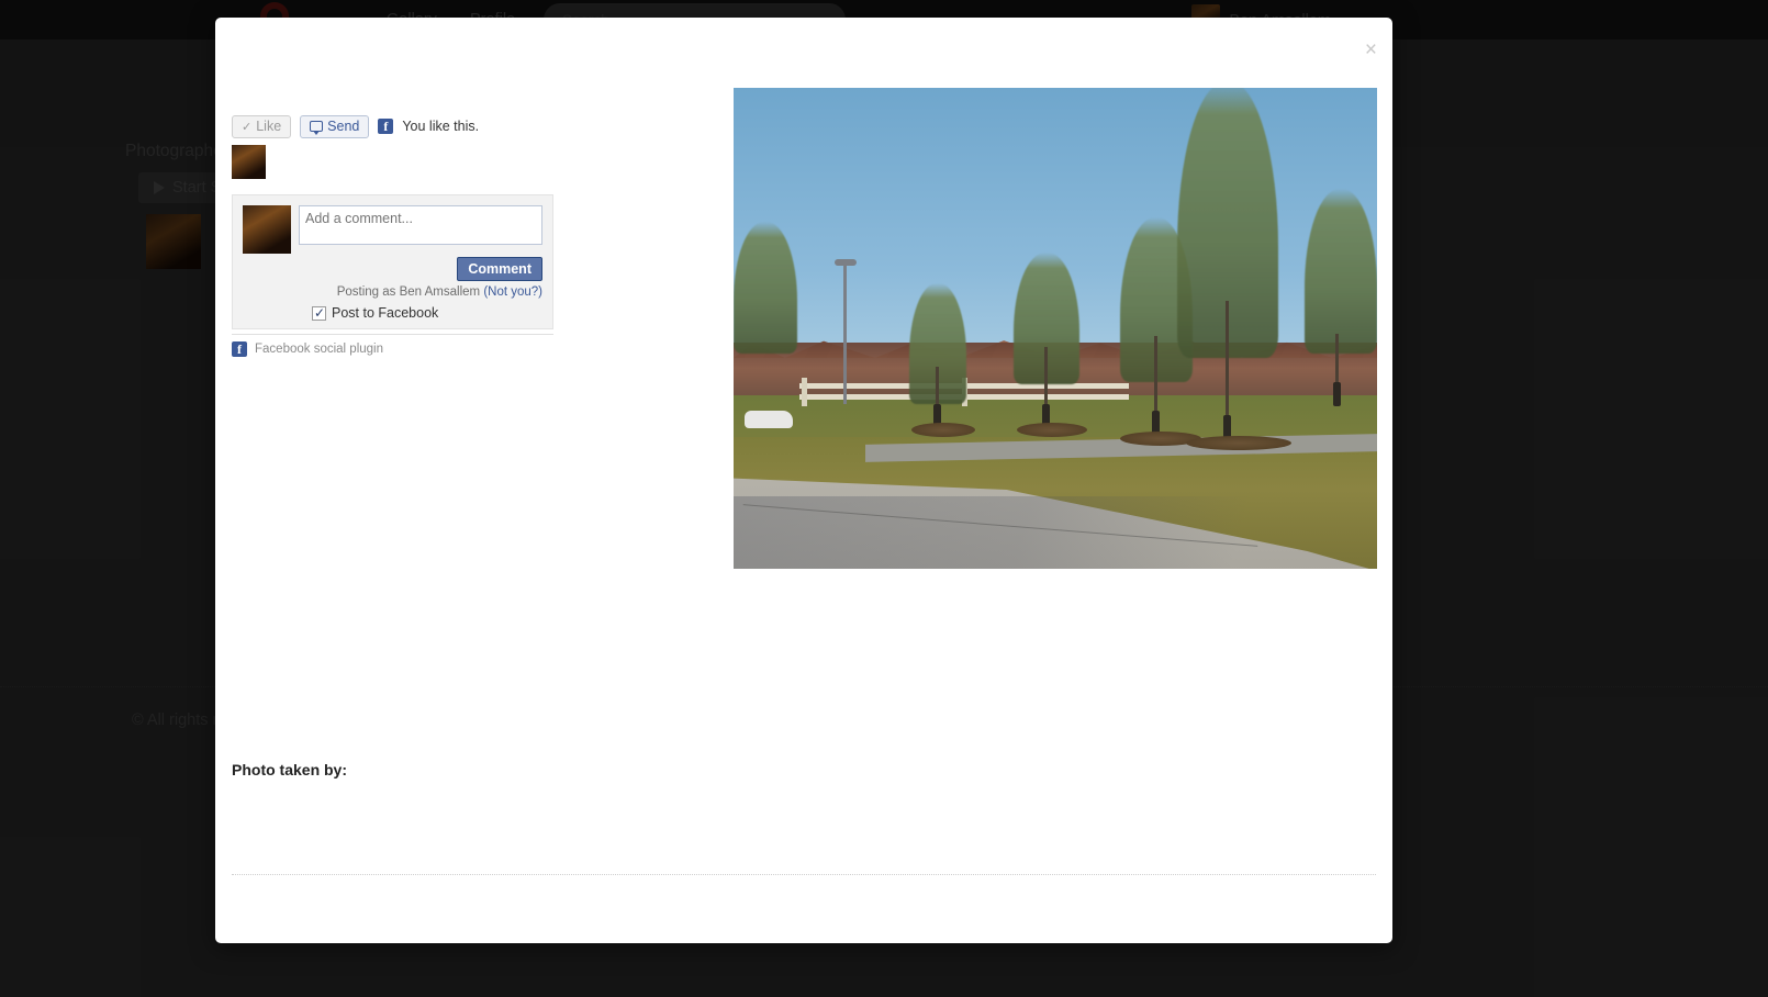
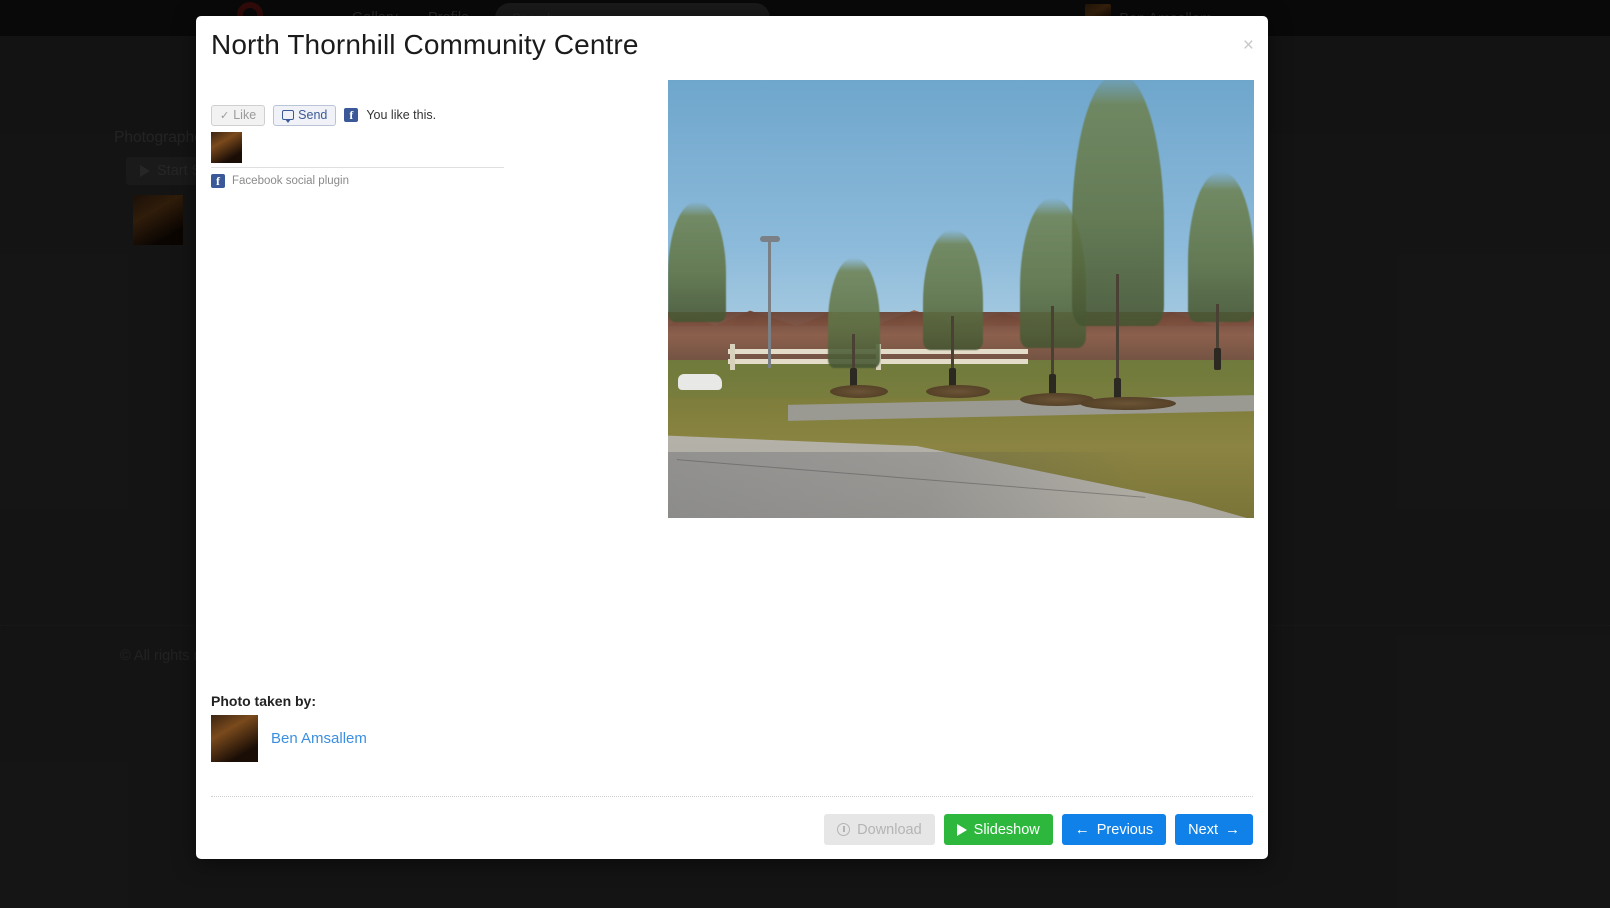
  ×
+ North Thornhill Community Centre
  ✓
  Like
  Send
  f
  You like this.
- Add a comment...
- Comment
- Posting as Ben Amsallem (Not you?)
- Post to Facebook
  f
  Facebook social plugin
  Photo taken by:
+ Ben Amsallem
+ Download
+ Slideshow
+ ←
+ Previous
+ Next
+ →
